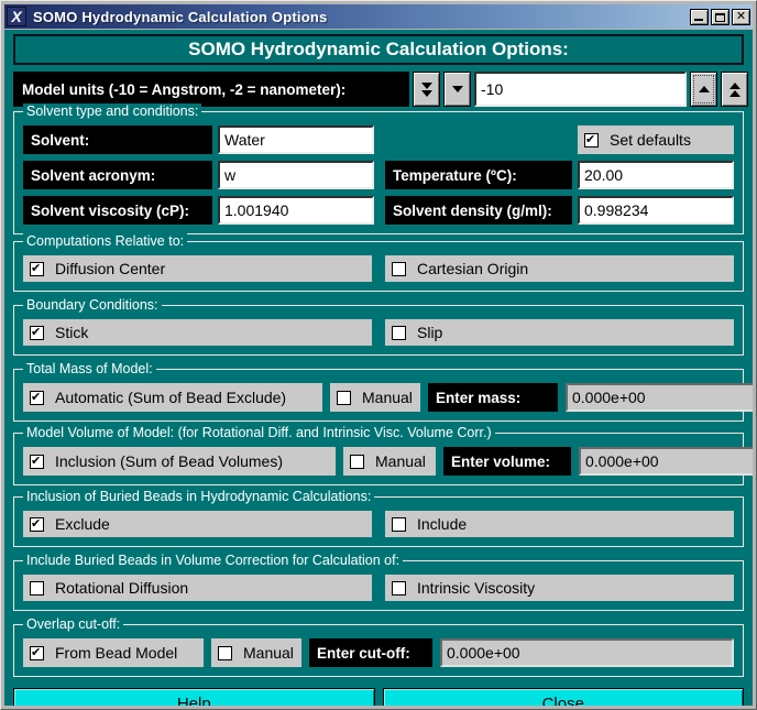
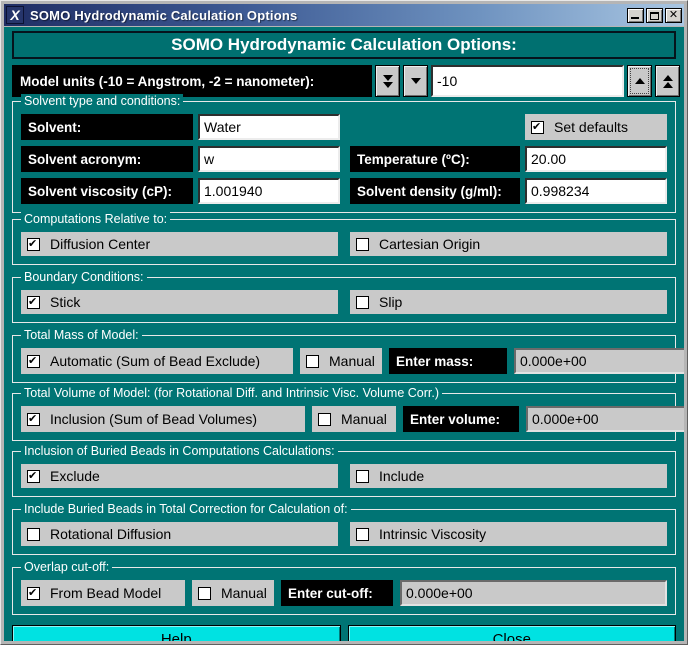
  X
  SOMO Hydrodynamic Calculation Options
  ✕
  SOMO Hydrodynamic Calculation Options:
  Model units (-10 = Angstrom, -2 = nanometer):
  -10
  Solvent type and conditions:
  Solvent:
  Water
  Set defaults
  Solvent acronym:
  w
  Temperature (ºC):
  20.00
  Solvent viscosity (cP):
  1.001940
  Solvent density (g/ml):
  0.998234
  Computations Relative to:
  Diffusion Center
  Cartesian Origin
  Boundary Conditions:
  Stick
  Slip
  Total Mass of Model:
  Automatic (Sum of Bead Exclude)
  Manual
  Enter mass:
  0.000e+00
- Model Volume of Model: (for Rotational Diff. and Intrinsic Visc. Volume Corr.)
+ Total Volume of Model: (for Rotational Diff. and Intrinsic Visc. Volume Corr.)
  Inclusion (Sum of Bead Volumes)
  Manual
  Enter volume:
  0.000e+00
- Inclusion of Buried Beads in Hydrodynamic Calculations:
+ Inclusion of Buried Beads in Computations Calculations:
  Exclude
  Include
- Include Buried Beads in Volume Correction for Calculation of:
+ Include Buried Beads in Total Correction for Calculation of:
  Rotational Diffusion
  Intrinsic Viscosity
  Overlap cut-off:
  From Bead Model
  Manual
  Enter cut-off:
  0.000e+00
  Help
  Close
